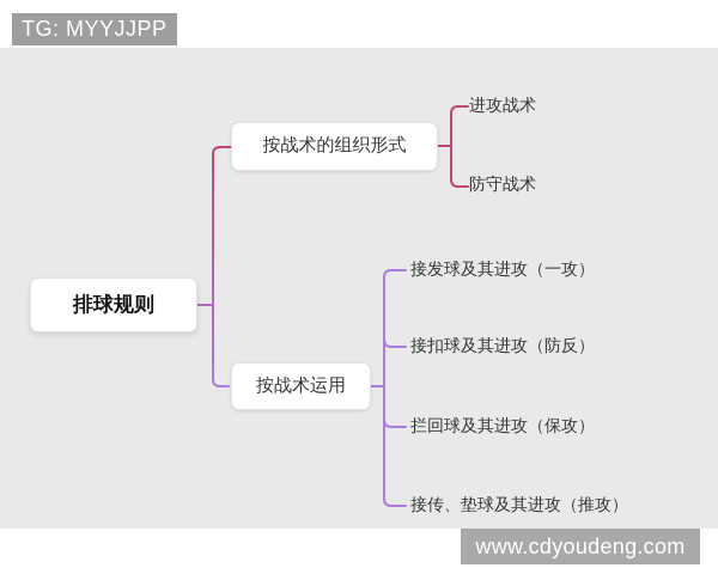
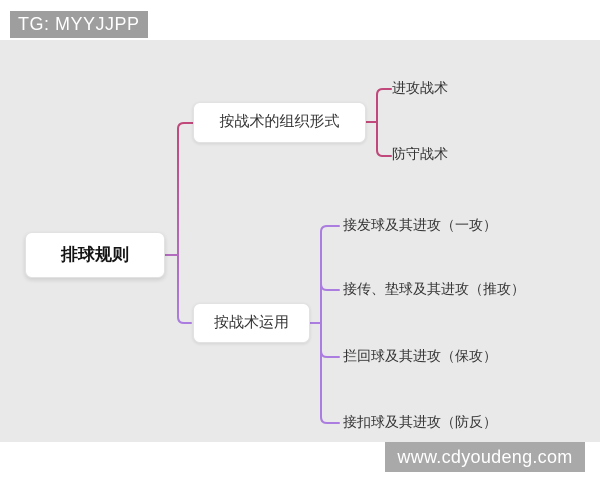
  TG: MYYJJPP
  排球规则
  按战术的组织形式
  按战术运用
  进攻战术
  防守战术
  接发球及其进攻（一攻）
- 接扣球及其进攻（防反）
+ 接传、垫球及其进攻（推攻）
  拦回球及其进攻（保攻）
- 接传、垫球及其进攻（推攻）
+ 接扣球及其进攻（防反）
  www.cdyoudeng.com
